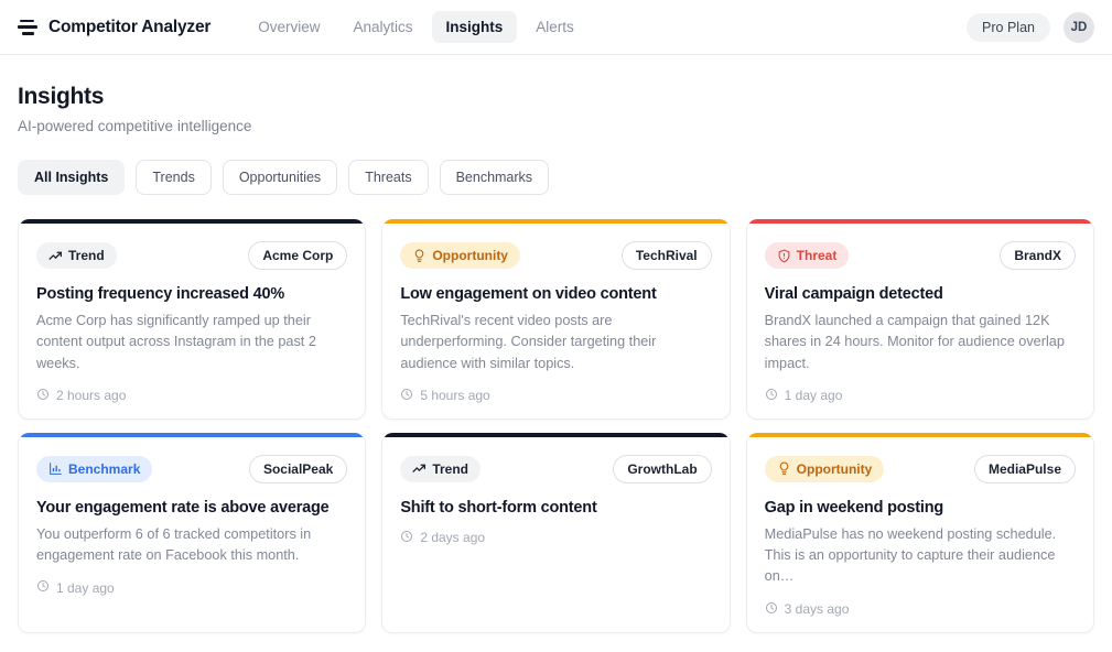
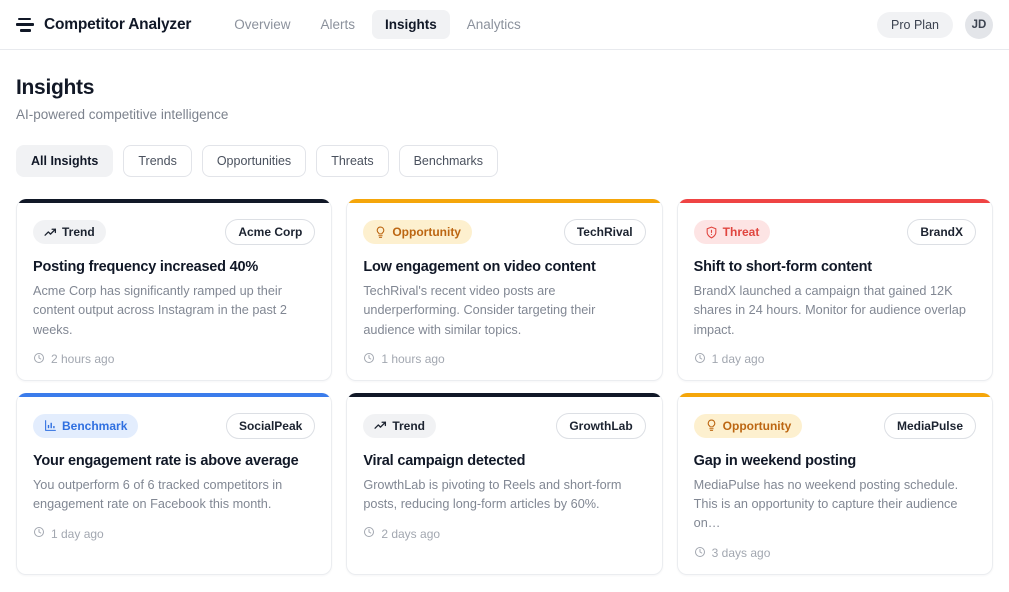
  Competitor Analyzer
  Overview
- Analytics
+ Alerts
  Insights
- Alerts
+ Analytics
  Pro Plan
  JD
  Insights
  AI-powered competitive intelligence
  All Insights
  Trends
  Opportunities
  Threats
  Benchmarks
  Trend
  Acme Corp
  Posting frequency increased 40%
  Acme Corp has significantly ramped up their content output across Instagram in the past 2 weeks.
  2 hours ago
  Opportunity
  TechRival
  Low engagement on video content
  TechRival's recent video posts are underperforming. Consider targeting their audience with similar topics.
- 5 hours ago
+ 1 hours ago
  Threat
  BrandX
- Viral campaign detected
+ Shift to short-form content
  BrandX launched a campaign that gained 12K shares in 24 hours. Monitor for audience overlap impact.
  1 day ago
  Benchmark
  SocialPeak
  Your engagement rate is above average
  You outperform 6 of 6 tracked competitors in engagement rate on Facebook this month.
  1 day ago
  Trend
  GrowthLab
- Shift to short-form content
+ Viral campaign detected
+ GrowthLab is pivoting to Reels and short-form posts, reducing long-form articles by 60%.
  2 days ago
  Opportunity
  MediaPulse
  Gap in weekend posting
  MediaPulse has no weekend posting schedule. This is an opportunity to capture their audience on…
  3 days ago
